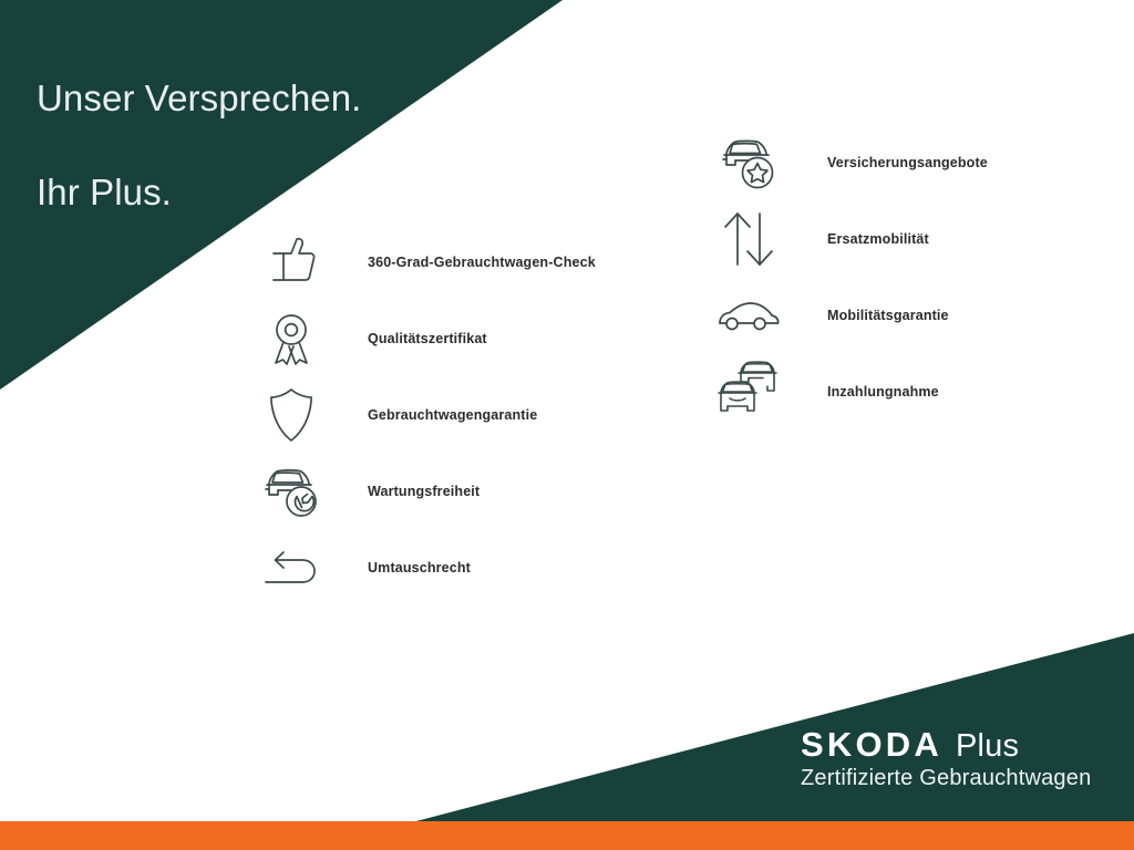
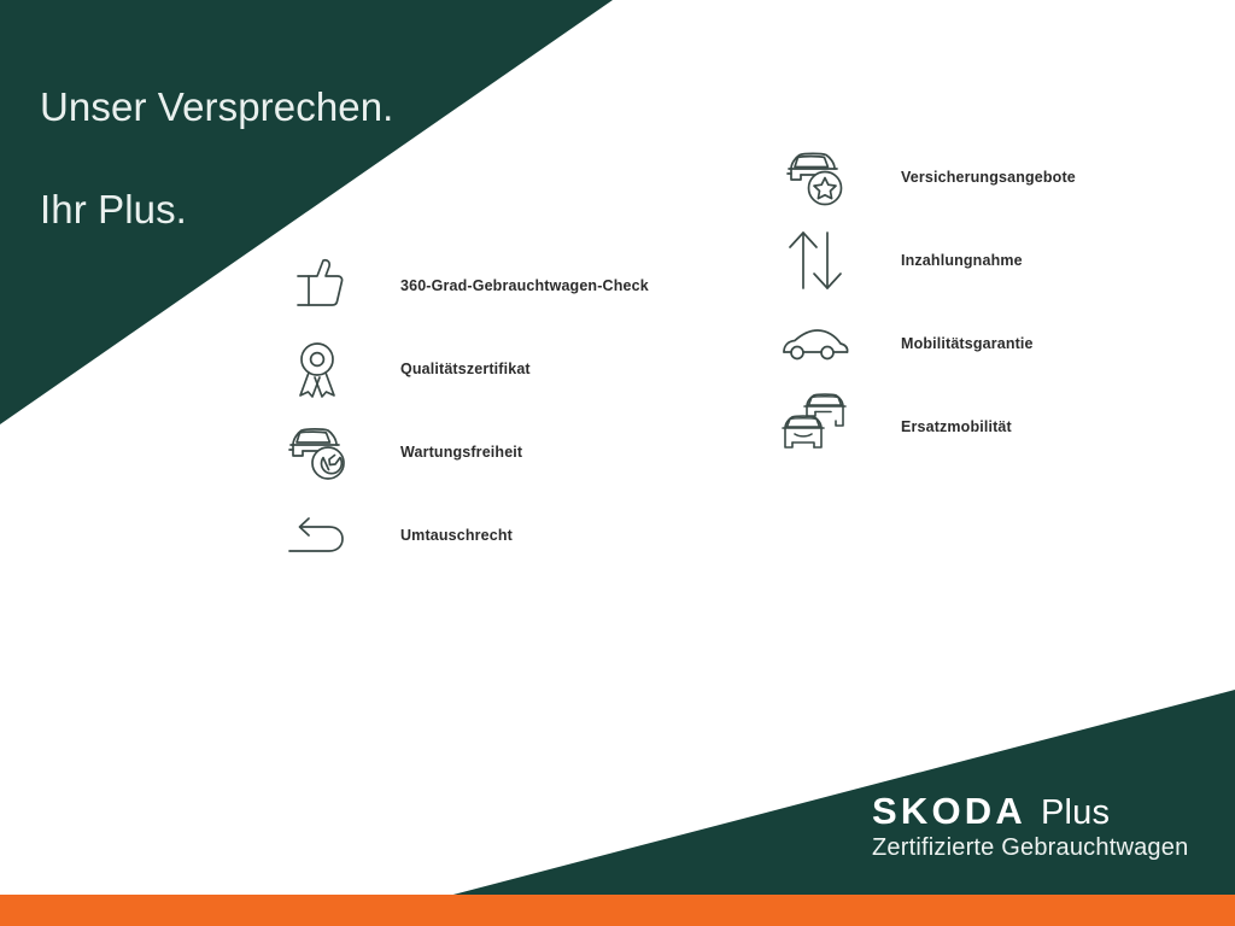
  Unser Versprechen.
  Ihr Plus.
  360-Grad-Gebrauchtwagen-Check
  Qualitätszertifikat
- Gebrauchtwagengarantie
  Wartungsfreiheit
  Umtauschrecht
  Versicherungsangebote
- Ersatzmobilität
+ Inzahlungnahme
  Mobilitätsgarantie
- Inzahlungnahme
+ Ersatzmobilität
  SKODA
  Plus
  Zertifizierte Gebrauchtwagen
